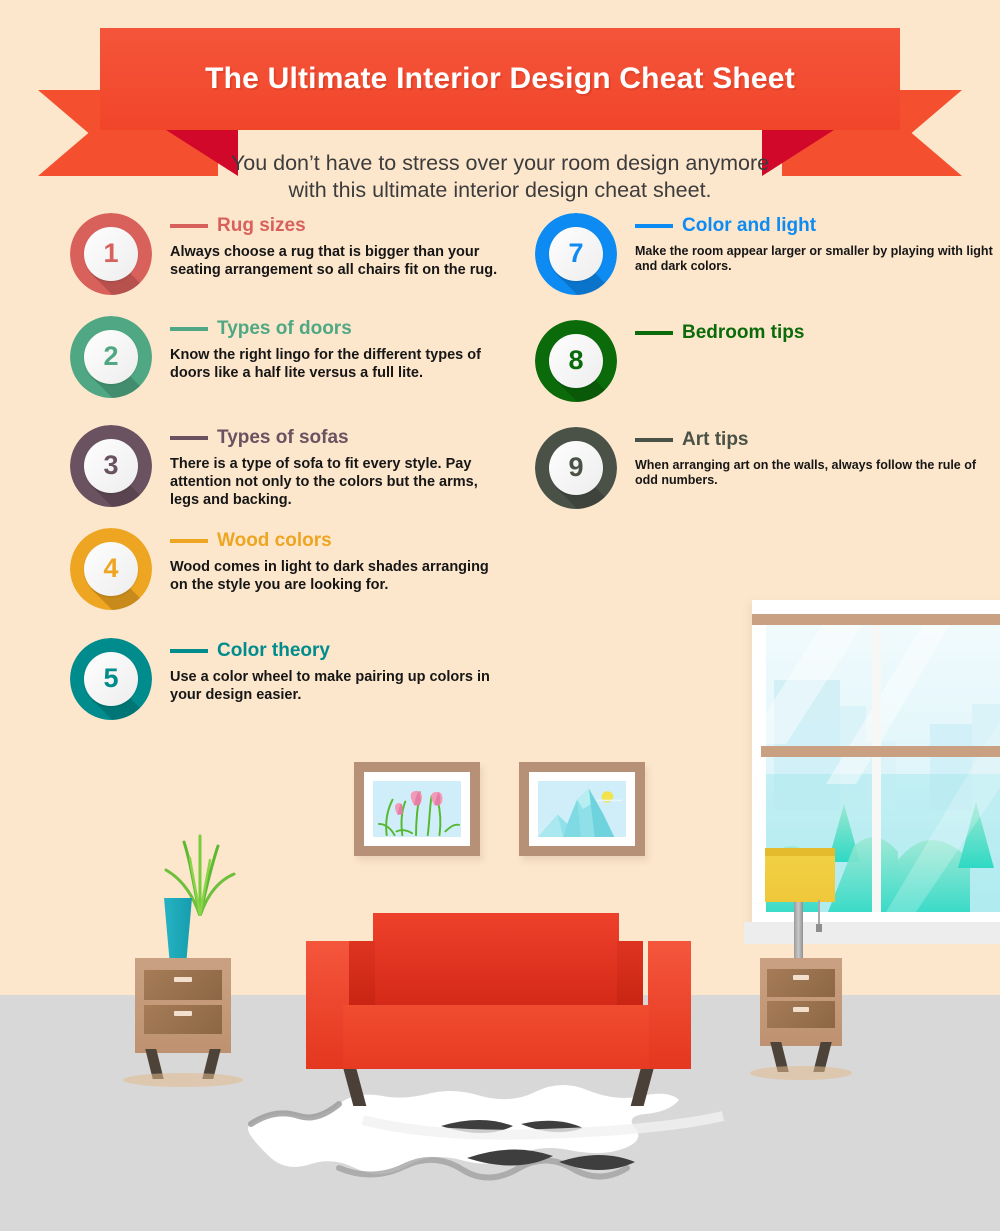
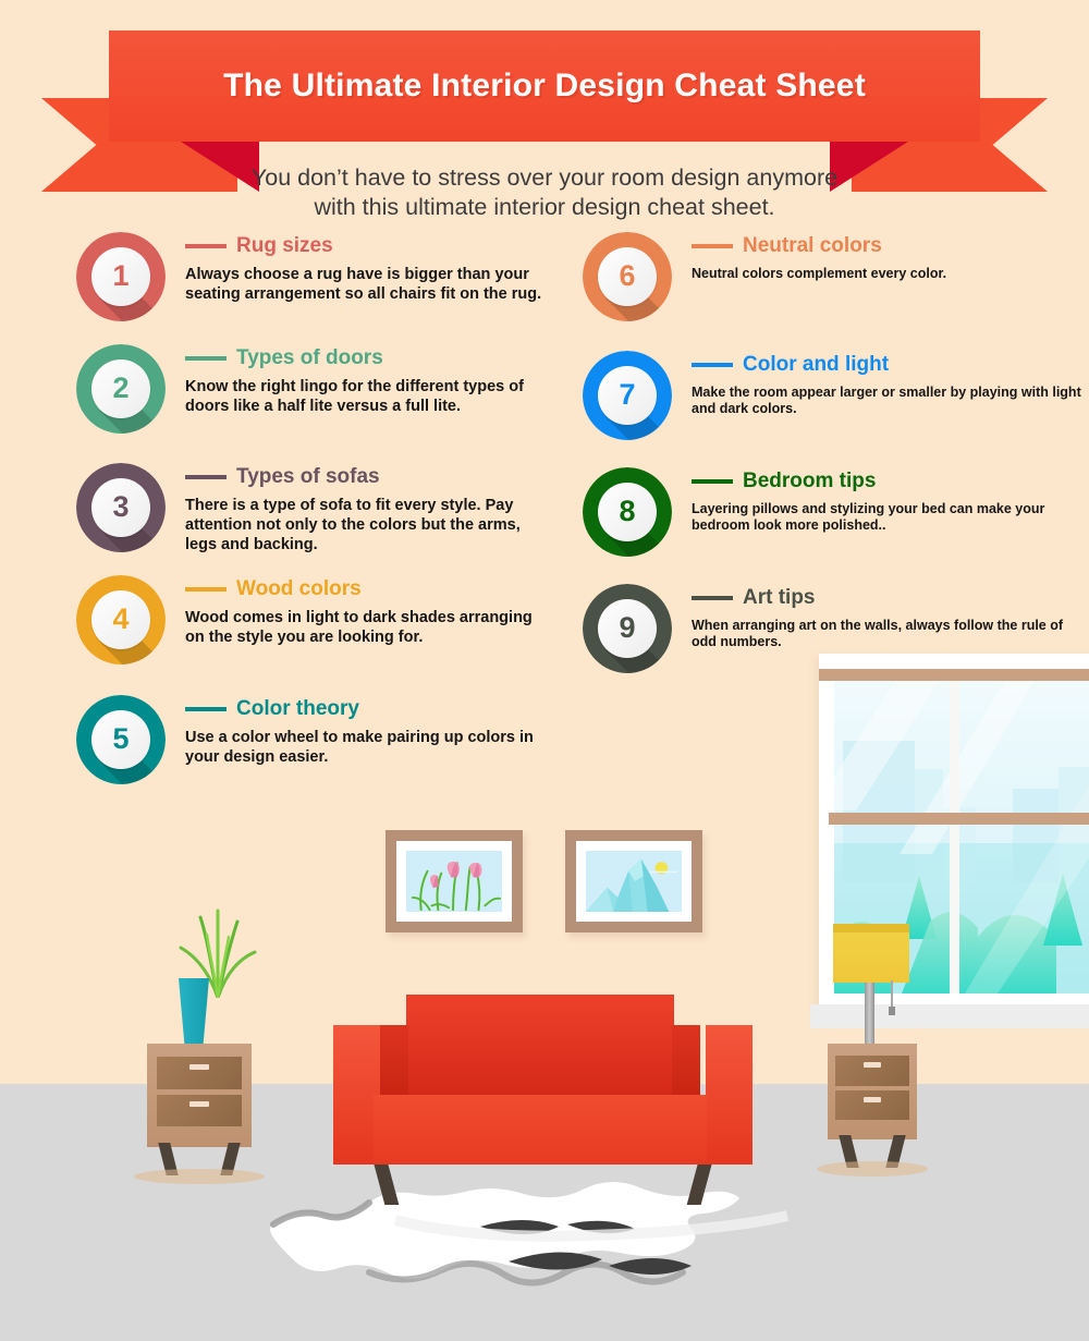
  The Ultimate Interior Design Cheat Sheet
  You don’t have to stress over your room design anymore
  with this ultimate interior design cheat sheet.
  1
  Rug sizes
- Always choose a rug that is bigger than your seating arrangement so all chairs fit on the rug.
+ Always choose a rug have is bigger than your seating arrangement so all chairs fit on the rug.
  2
  Types of doors
  Know the right lingo for the different types of doors like a half lite versus a full lite.
  3
  Types of sofas
  There is a type of sofa to fit every style. Pay attention not only to the colors but the arms, legs and backing.
  4
  Wood colors
  Wood comes in light to dark shades arranging on the style you are looking for.
  5
  Color theory
  Use a color wheel to make pairing up colors in your design easier.
+ 6
+ Neutral colors
+ Neutral colors complement every color.
  7
  Color and light
  Make the room appear larger or smaller by playing with light and dark colors.
  8
  Bedroom tips
+ Layering pillows and stylizing your bed can make your bedroom look more polished..
  9
  Art tips
  When arranging art on the walls, always follow the rule of odd numbers.
